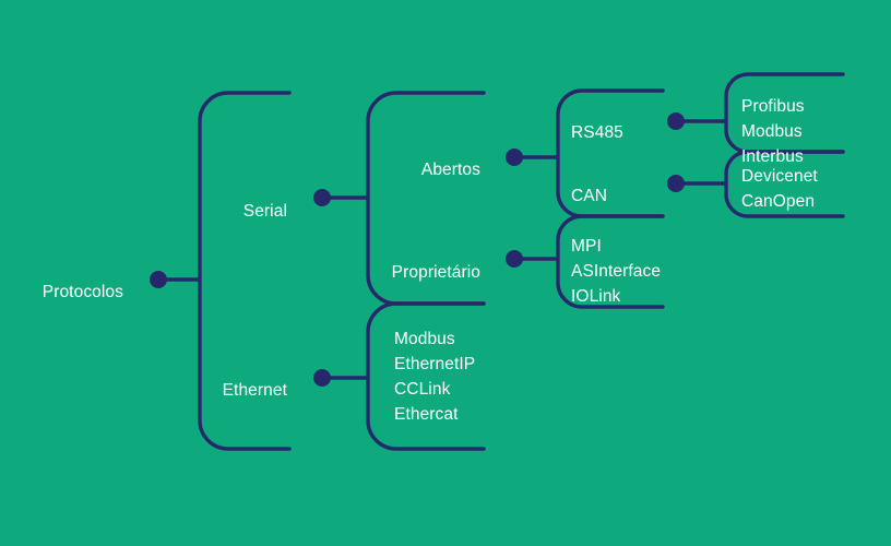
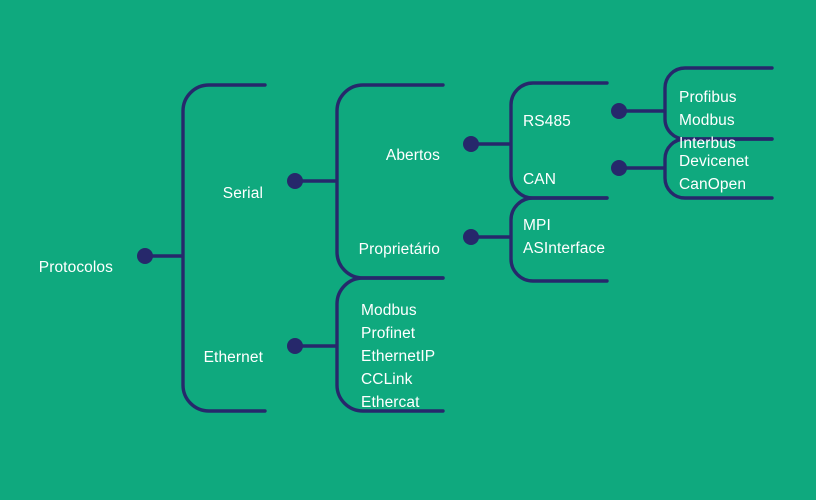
  Protocolos
  Serial
  Ethernet
  Abertos
  Proprietário
  Modbus
+ Profinet
  EthernetIP
  CCLink
  Ethercat
  RS485
  CAN
  MPI
  ASInterface
- IOLink
  Profibus
  Modbus
  Interbus
  Devicenet
  CanOpen
